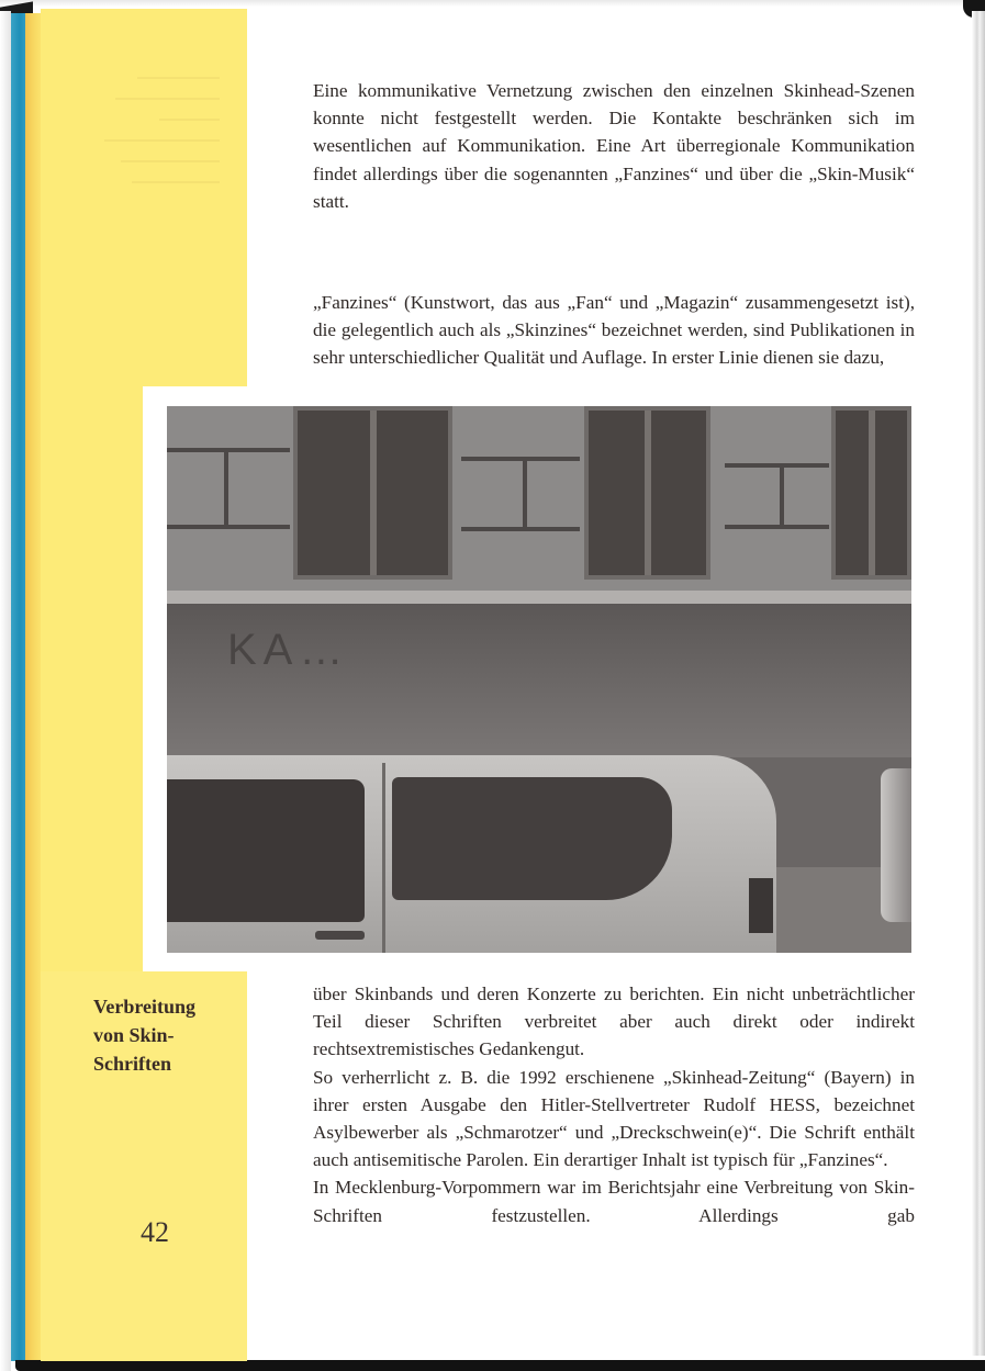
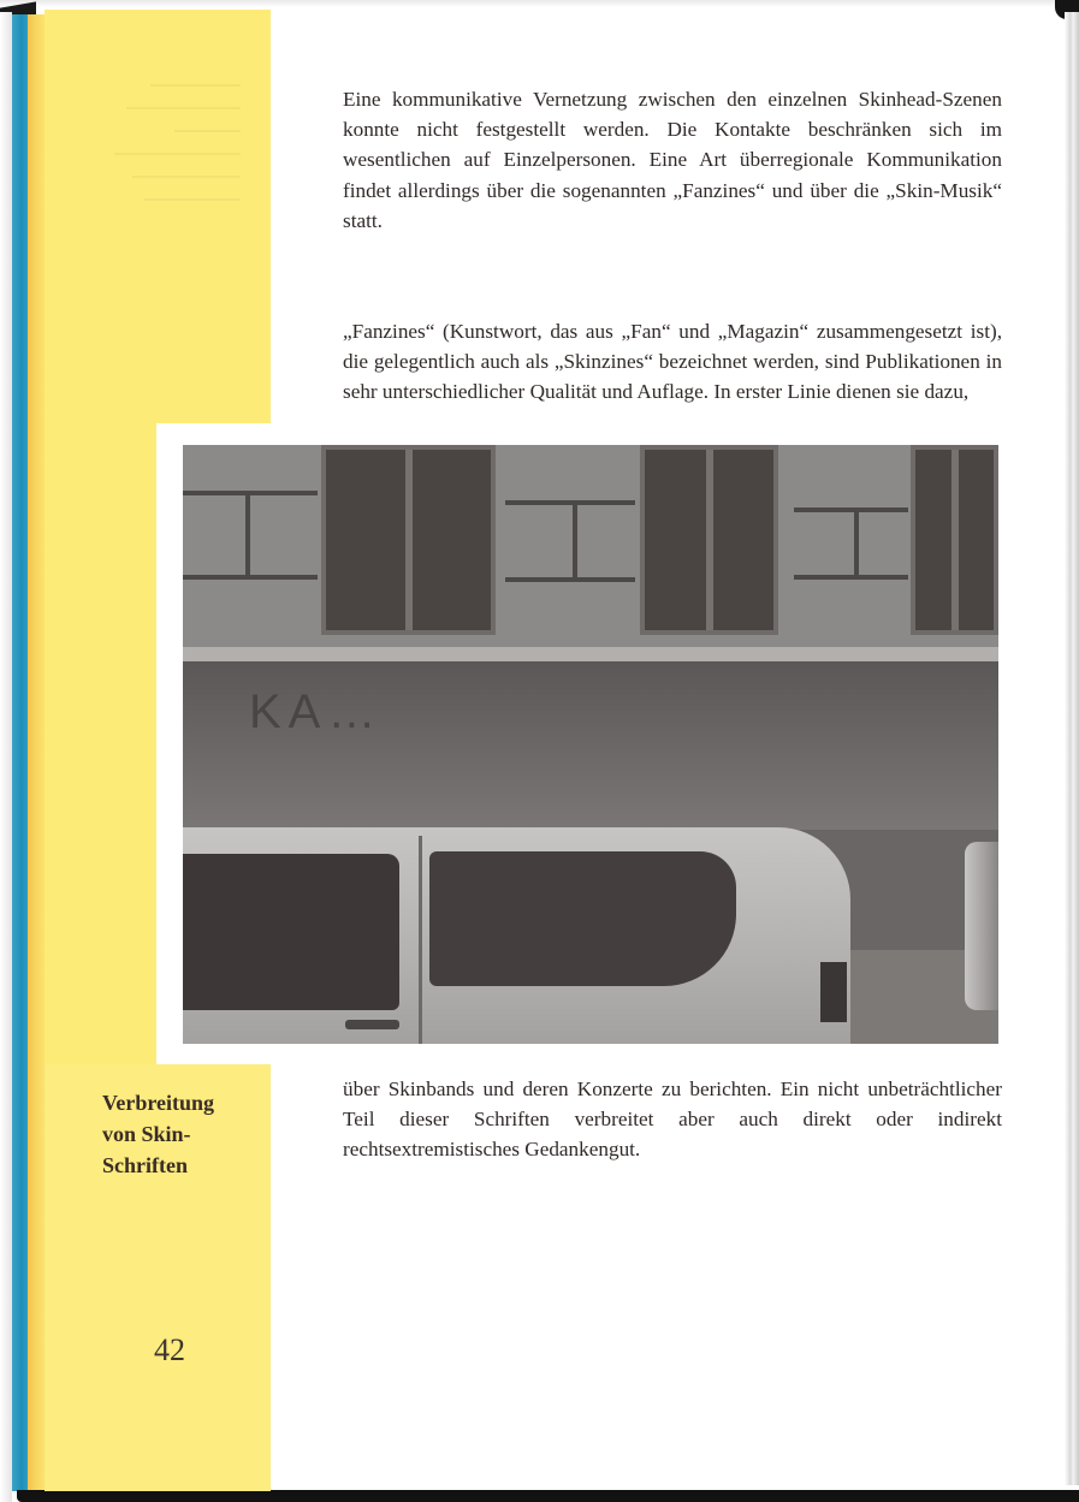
  Verbreitung
  von Skin-
  Schriften
  42
- Eine kommunikative Vernetzung zwischen den einzelnen Skinhead-Szenen konnte nicht festgestellt werden. Die Kontakte beschränken sich im wesentlichen auf Kommunikation. Eine Art überregionale Kommunikation findet allerdings über die sogenannten „Fanzines“ und über die „Skin-Musik“ statt.
+ Eine kommunikative Vernetzung zwischen den einzelnen Skinhead-Szenen konnte nicht festgestellt werden. Die Kontakte beschränken sich im wesentlichen auf Einzelpersonen. Eine Art überregionale Kommunikation findet allerdings über die sogenannten „Fanzines“ und über die „Skin-Musik“ statt.
  „Fanzines“ (Kunstwort, das aus „Fan“ und „Magazin“ zusammengesetzt ist), die gelegentlich auch als „Skinzines“ bezeichnet werden, sind Publikationen in sehr unterschiedlicher Qualität und Auflage. In erster Linie dienen sie dazu,
  KA…
  über Skinbands und deren Konzerte zu berichten. Ein nicht unbeträchtlicher Teil dieser Schriften verbreitet aber auch direkt oder indirekt rechtsextremistisches Gedankengut.
- So verherrlicht z. B. die 1992 erschienene „Skinhead-Zeitung“ (Bayern) in ihrer ersten Ausgabe den Hitler-Stellvertreter Rudolf HESS, bezeichnet Asylbewerber als „Schmarotzer“ und „Dreckschwein(e)“. Die Schrift enthält auch antisemitische Parolen. Ein derartiger Inhalt ist typisch für „Fanzines“.
- In Mecklenburg-Vorpommern war im Berichtsjahr eine Verbreitung von Skin-Schriften festzustellen. Allerdings gab
